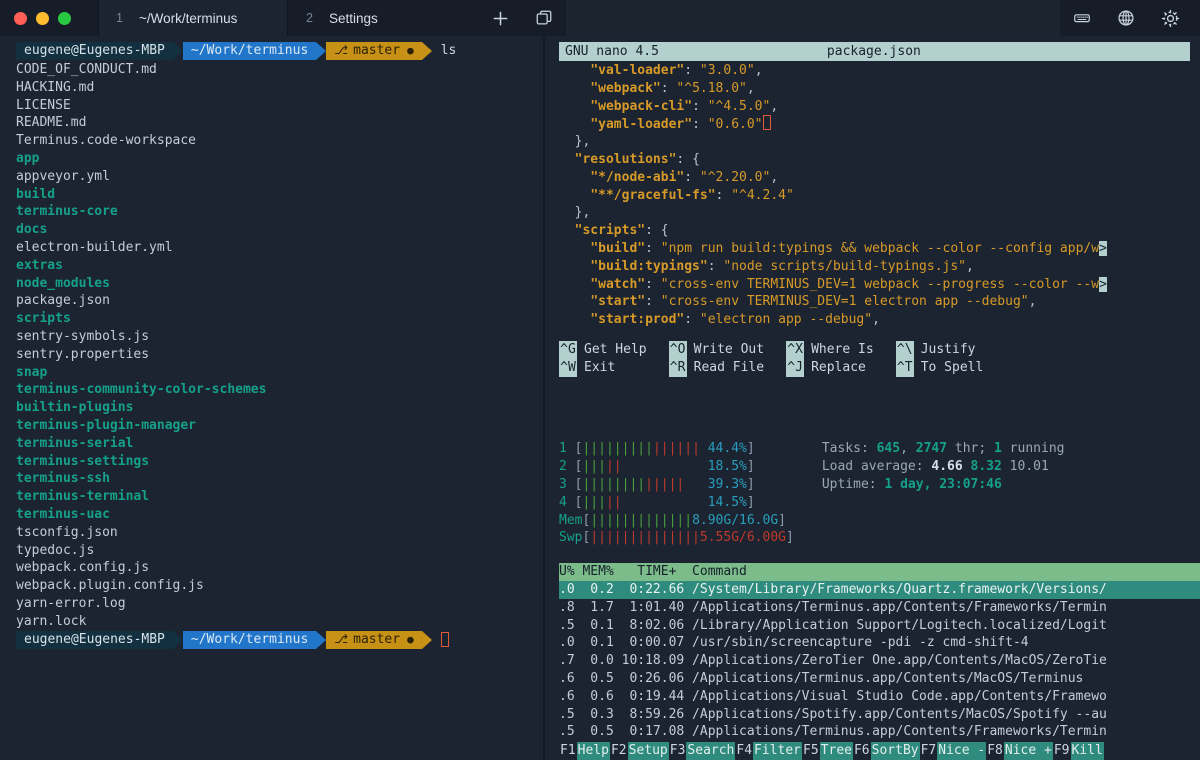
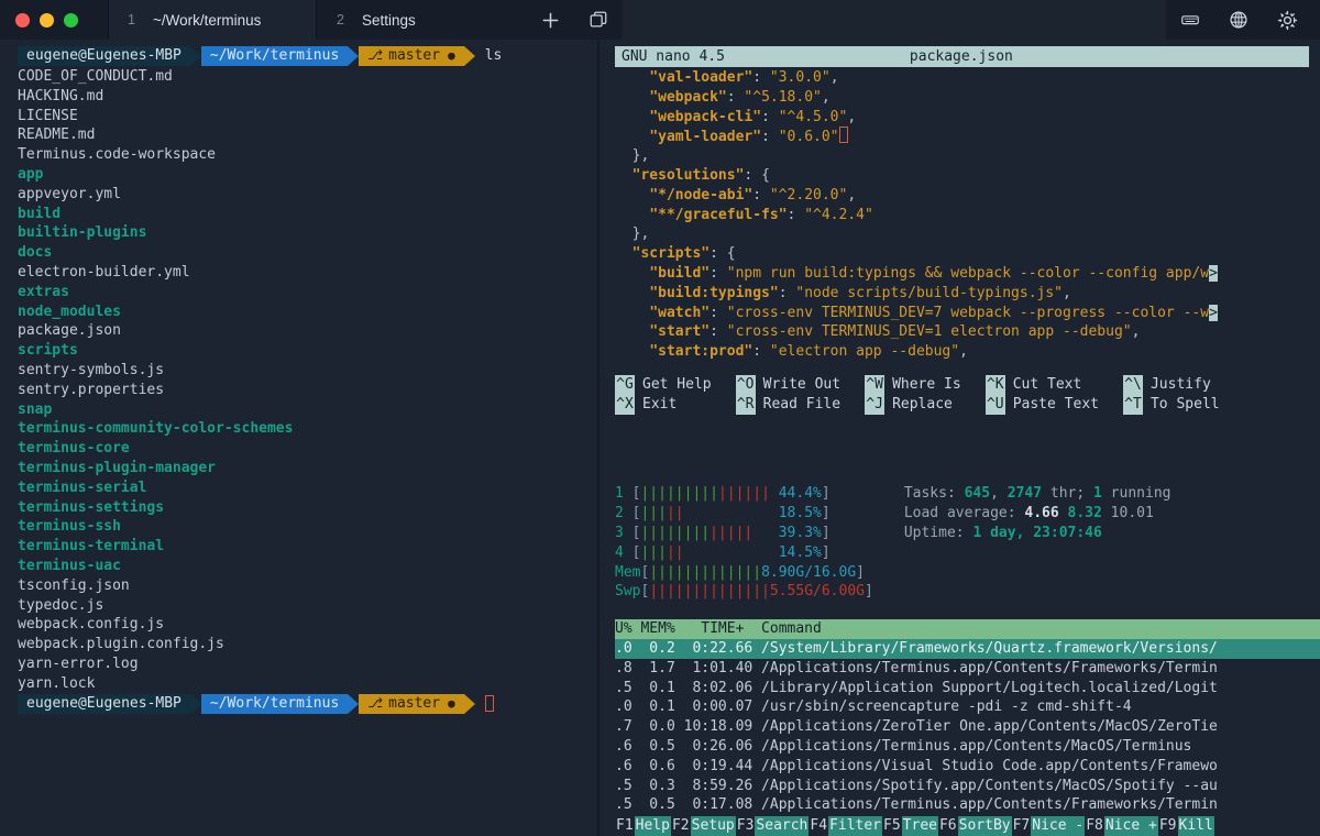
  1
  ~/Work/terminus
  2
  Settings
  eugene@Eugenes-MBP
  ~/Work/terminus
  ⎇
  master
  ●
  ls
  CODE_OF_CONDUCT.md
  HACKING.md
  LICENSE
  README.md
  Terminus.code-workspace
  app
  appveyor.yml
  build
- terminus-core
+ builtin-plugins
  docs
  electron-builder.yml
  extras
  node_modules
  package.json
  scripts
  sentry-symbols.js
  sentry.properties
  snap
  terminus-community-color-schemes
- builtin-plugins
+ terminus-core
  terminus-plugin-manager
  terminus-serial
  terminus-settings
  terminus-ssh
  terminus-terminal
  terminus-uac
  tsconfig.json
  typedoc.js
  webpack.config.js
  webpack.plugin.config.js
  yarn-error.log
  yarn.lock
  eugene@Eugenes-MBP
  ~/Work/terminus
  ⎇
  master
  ●
  GNU nano 4.5
  package.json
  "val-loader": "3.0.0",
  "webpack": "^5.18.0",
  "webpack-cli": "^4.5.0",
  "yaml-loader": "0.6.0"
  },
  "resolutions": {
  "*/node-abi": "^2.20.0",
  "**/graceful-fs": "^4.2.4"
  },
  "scripts": {
  "build": "npm run build:typings && webpack --color --config app/w>
  "build:typings": "node scripts/build-typings.js",
- "watch": "cross-env TERMINUS_DEV=1 webpack --progress --color --w>
+ "watch": "cross-env TERMINUS_DEV=7 webpack --progress --color --w>
  "start": "cross-env TERMINUS_DEV=1 electron app --debug",
  "start:prod": "electron app --debug",
  ^G
  Get Help
- ^W
+ ^X
  Exit
  ^O
  Write Out
  ^R
  Read File
- ^X
+ ^W
  Where Is
  ^J
  Replace
+ ^K
+ Cut Text
+ ^U
+ Paste Text
  ^\
  Justify
  ^T
  To Spell
  1
  [
  |||||||||
  ||||||
  44.4%
  ]
  2
  [
  |||
  ||
  18.5%
  ]
  3
  [
  ||||||||
  |||||
  39.3%
  ]
  4
  [
  |||
  ||
  14.5%
  ]
  Mem
  [
  |||||||||||||
  8.90G/16.0G
  ]
  Swp
  [
  ||||||||||||||
  5.55G/6.00G
  ]
  Tasks: 645, 2747 thr; 1 running
  Load average: 4.66 8.32 10.01
  Uptime: 1 day, 23:07:46
  U% MEM% TIME+ Command
  .0 0.2 0:22.66 /System/Library/Frameworks/Quartz.framework/Versions/
  .8 1.7 1:01.40 /Applications/Terminus.app/Contents/Frameworks/Termin
  .5 0.1 8:02.06 /Library/Application Support/Logitech.localized/Logit
  .0 0.1 0:00.07 /usr/sbin/screencapture -pdi -z cmd-shift-4
  .7 0.0 10:18.09 /Applications/ZeroTier One.app/Contents/MacOS/ZeroTie
  .6 0.5 0:26.06 /Applications/Terminus.app/Contents/MacOS/Terminus
  .6 0.6 0:19.44 /Applications/Visual Studio Code.app/Contents/Framewo
  .5 0.3 8:59.26 /Applications/Spotify.app/Contents/MacOS/Spotify --au
  .5 0.5 0:17.08 /Applications/Terminus.app/Contents/Frameworks/Termin
  F1
  Help
  F2
  Setup
  F3
  Search
  F4
  Filter
  F5
  Tree
  F6
  SortBy
  F7
  Nice -
  F8
  Nice +
  F9
  Kill
